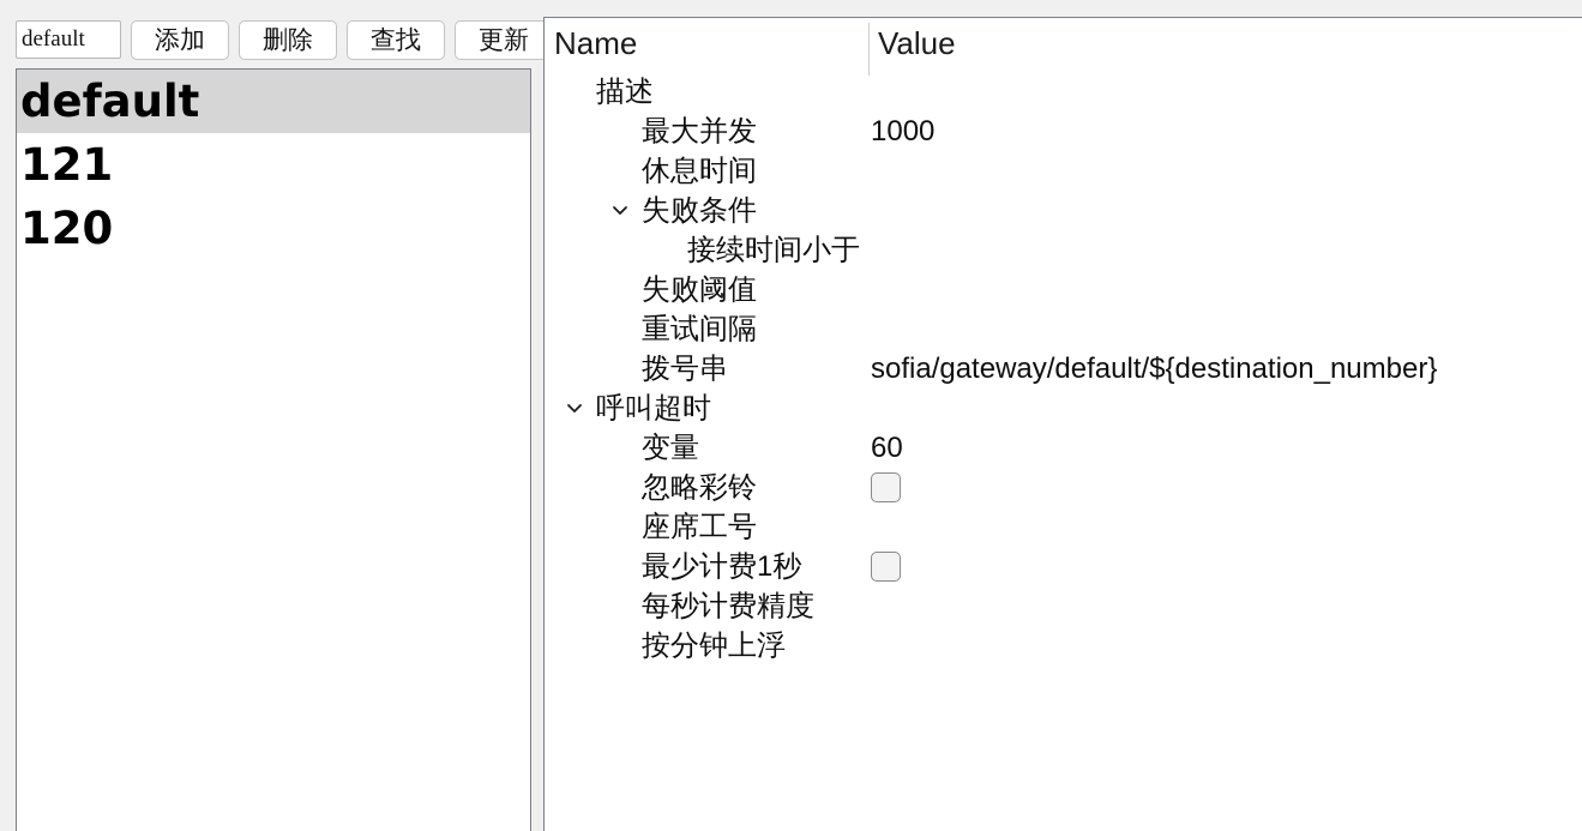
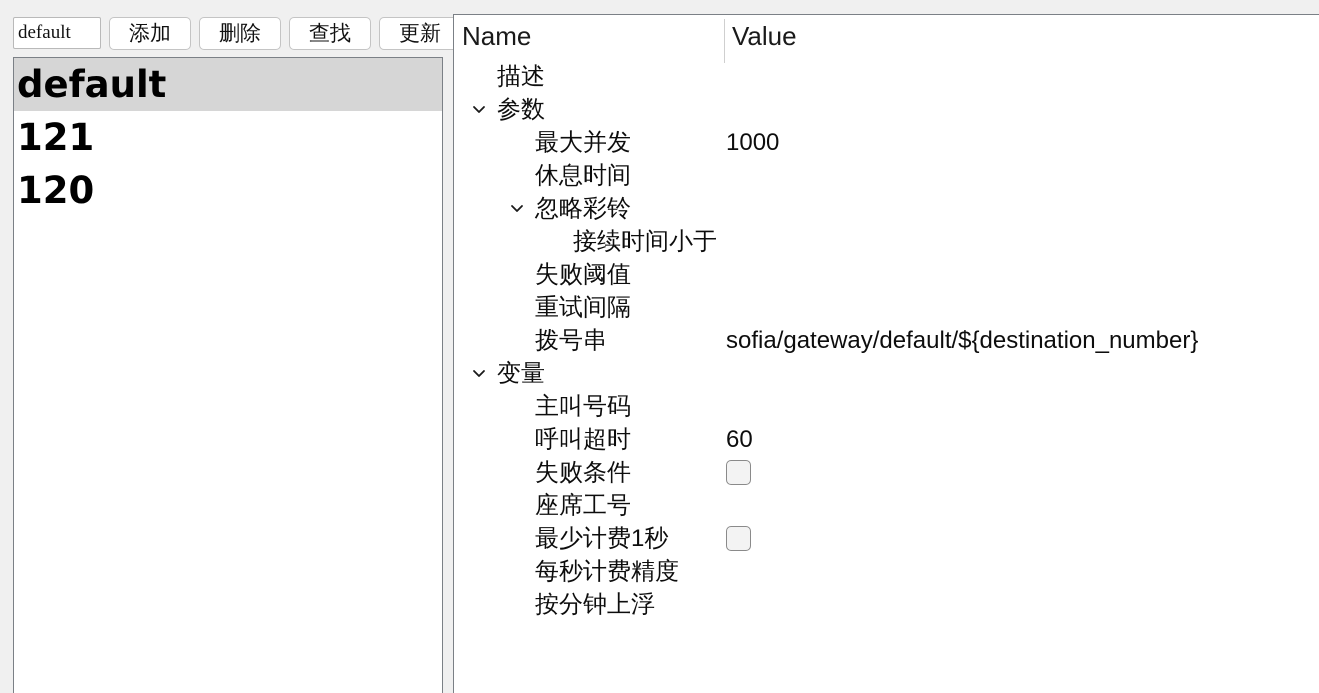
  default
  添加
  删除
  查找
  更新
  default
  121
  120
  Name
  Value
  描述
+ 参数
  最大并发
  1000
  休息时间
- 失败条件
+ 忽略彩铃
  接续时间小于
  失败阈值
  重试间隔
  拨号串
  sofia/gateway/default/${destination_number}
- 呼叫超时
+ 变量
+ 主叫号码
- 变量
+ 呼叫超时
  60
- 忽略彩铃
+ 失败条件
  座席工号
  最少计费1秒
  每秒计费精度
  按分钟上浮
